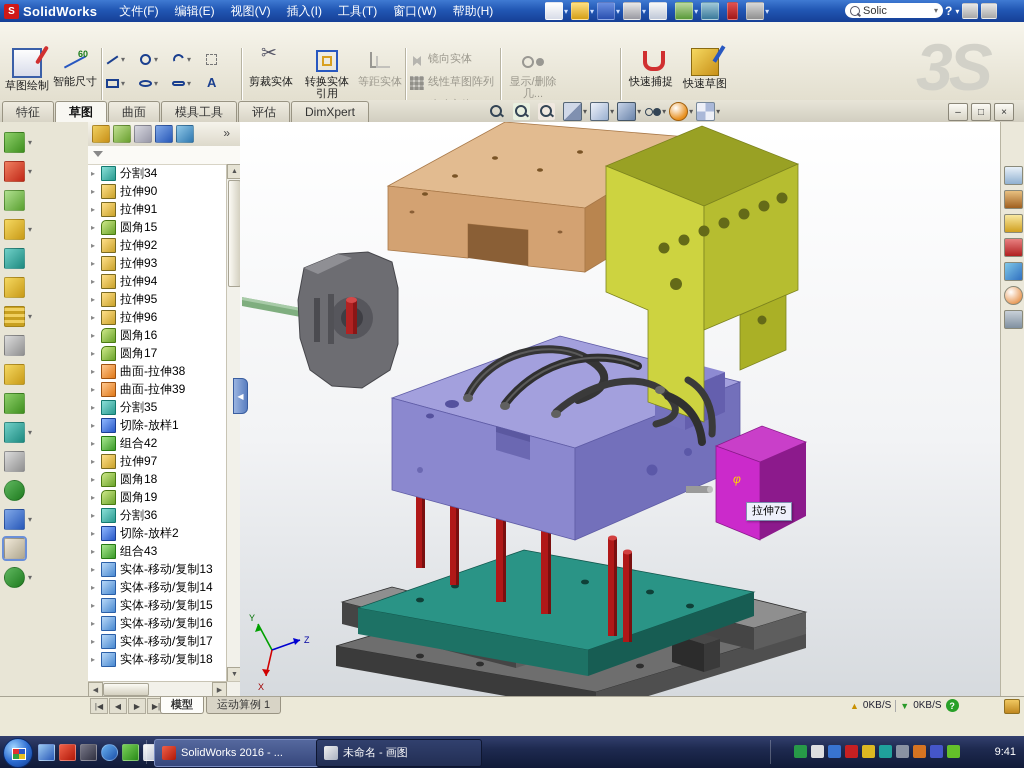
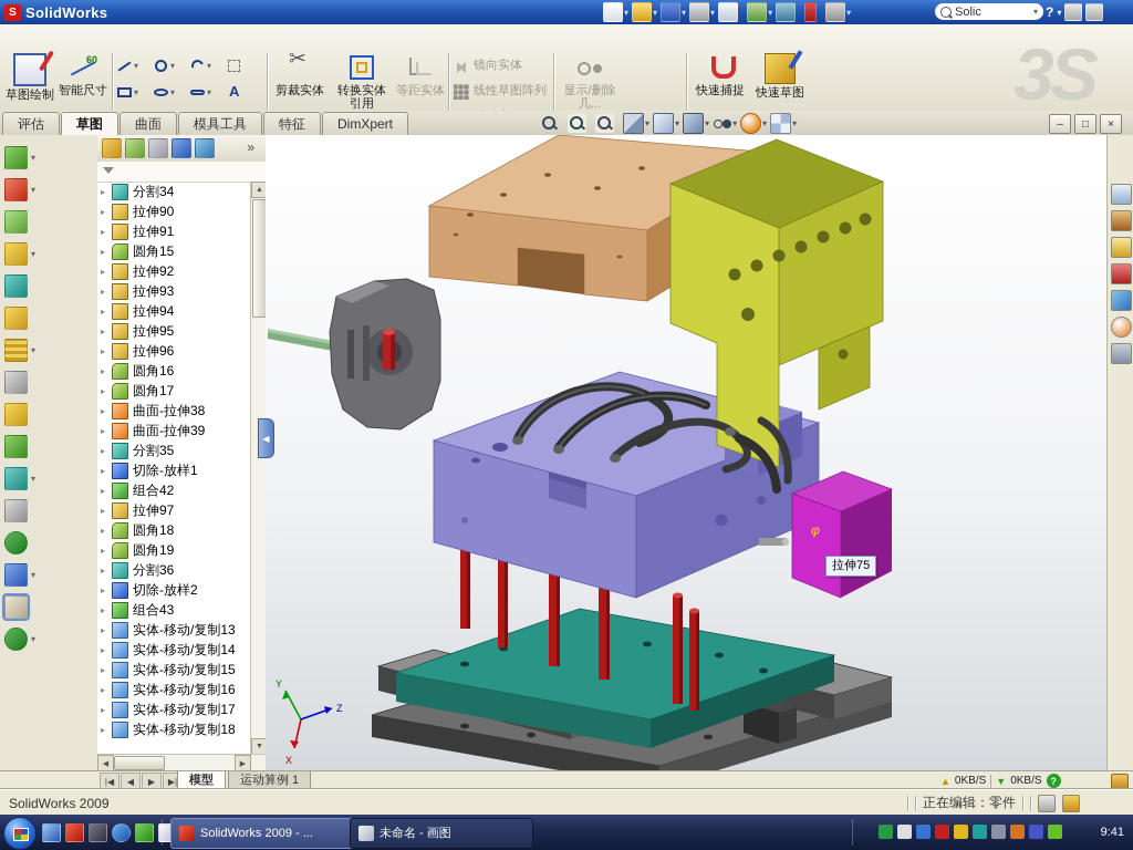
  S
  SolidWorks
- 文件(F)
- 编辑(E)
- 视图(V)
- 插入(I)
- 工具(T)
- 窗口(W)
- 帮助(H)
  ▾
  ▾
  ▾
  ▾
  ▾
  ▾
  Solic
  ▾
  ?
  ▾
  草图绘制
  智能尺寸
  ▾
  ▾
  ▾
  ▾
  ▾
  ▾
  剪裁实体
  转换实体引用
  等距实体
  镜向实体
  线性草图阵列
  显示/删除几...
  快速捕捉
  快速草图
  3S
- 特征
+ 评估
  草图
  曲面
  模具工具
- 评估
+ 特征
  DimXpert
  ▾
  ▾
  ▾
  ▾
  ▾
  ▾
  –
  □
  ×
  ▾
  ▾
  ▾
  ▾
  ▾
  ▾
  ▾
  »
  分割34
  拉伸90
  拉伸91
  圆角15
  拉伸92
  拉伸93
  拉伸94
  拉伸95
  拉伸96
  圆角16
  圆角17
  曲面-拉伸38
  曲面-拉伸39
  分割35
  切除-放样1
  组合42
  拉伸97
  圆角18
  圆角19
  分割36
  切除-放样2
  组合43
  实体-移动/复制13
  实体-移动/复制14
  实体-移动/复制15
  实体-移动/复制16
  实体-移动/复制17
  实体-移动/复制18
  ◀
  φ
  Y
  Z
  X
  拉伸75
  |◀
  ◀
  ▶
  模型
  运动算例 1
  ▲
  0KB/S
  ▼
  0KB/S
  ?
+ SolidWorks 2009
+ 正在编辑：零件
- SolidWorks 2016 - ...
+ SolidWorks 2009 - ...
  未命名 - 画图
  9:41
